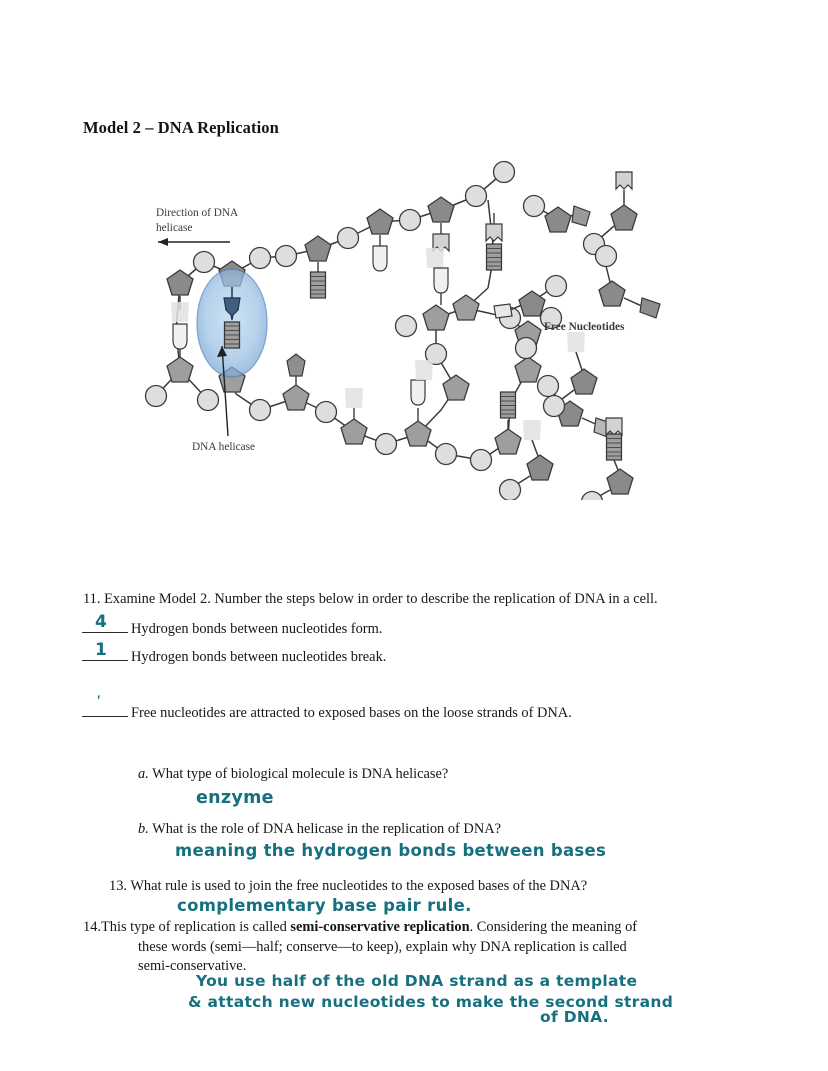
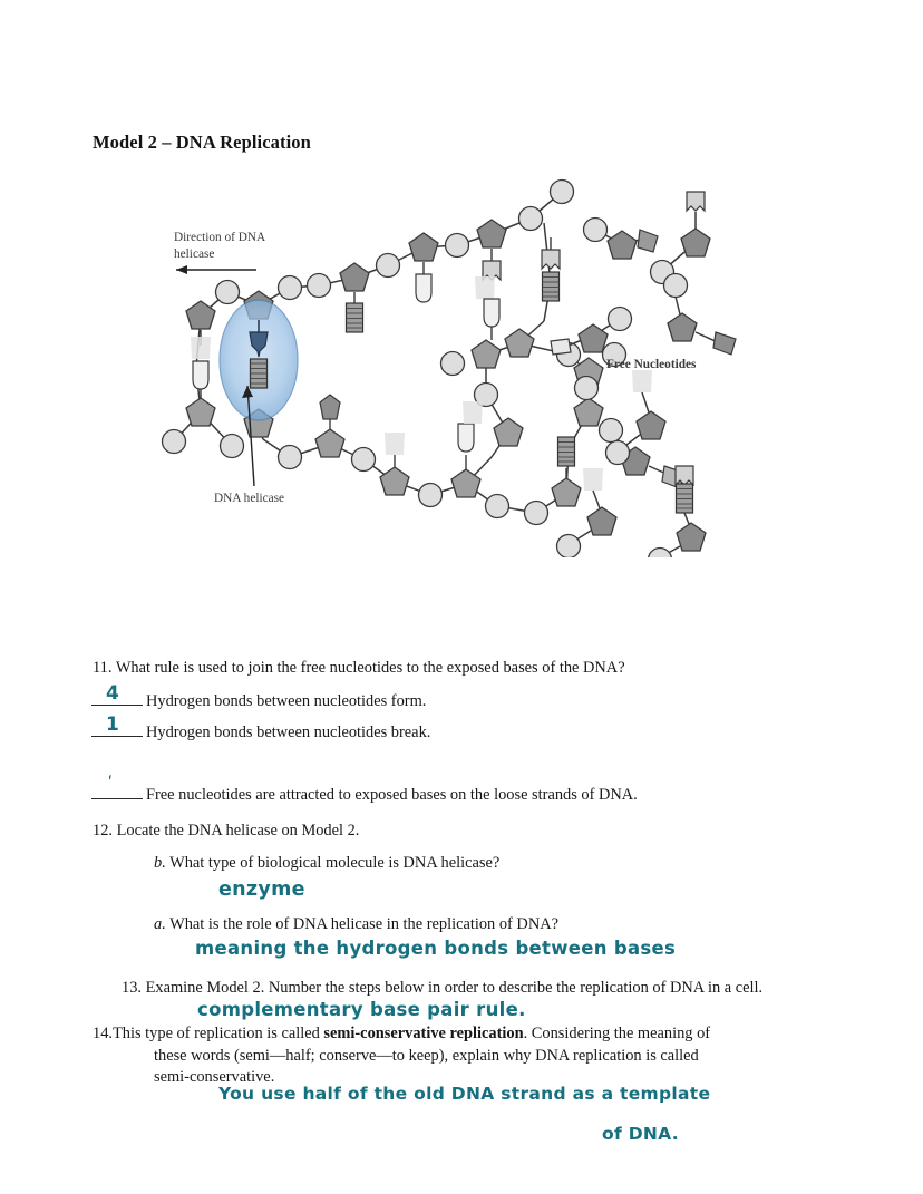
  Model 2 – DNA Replication
  Direction of DNA
  helicase
  DNA helicase
  Free Nucleotides
- 11. Examine Model 2. Number the steps below in order to describe the replication of DNA in a cell.
+ 11. What rule is used to join the free nucleotides to the exposed bases of the DNA?
  4
  Hydrogen bonds between nucleotides form.
  1
  Hydrogen bonds between nucleotides break.
  Free nucleotides are attracted to exposed bases on the loose strands of DNA.
+ 12. Locate the DNA helicase on Model 2.
- a. What type of biological molecule is DNA helicase?
+ b. What type of biological molecule is DNA helicase?
  enzyme
- b. What is the role of DNA helicase in the replication of DNA?
+ a. What is the role of DNA helicase in the replication of DNA?
  meaning the hydrogen bonds between bases
- 13. What rule is used to join the free nucleotides to the exposed bases of the DNA?
+ 13. Examine Model 2. Number the steps below in order to describe the replication of DNA in a cell.
  complementary base pair rule.
  14.This type of replication is called semi-conservative replication. Considering the meaning of
  these words (semi—half; conserve—to keep), explain why DNA replication is called
  semi-conservative.
  You use half of the old DNA strand as a template
- & attatch new nucleotides to make the second strand
  of DNA.
